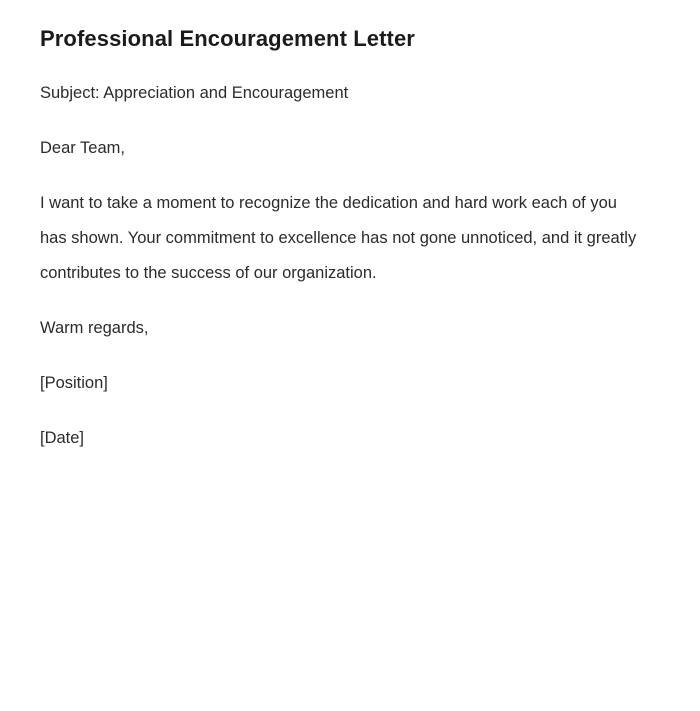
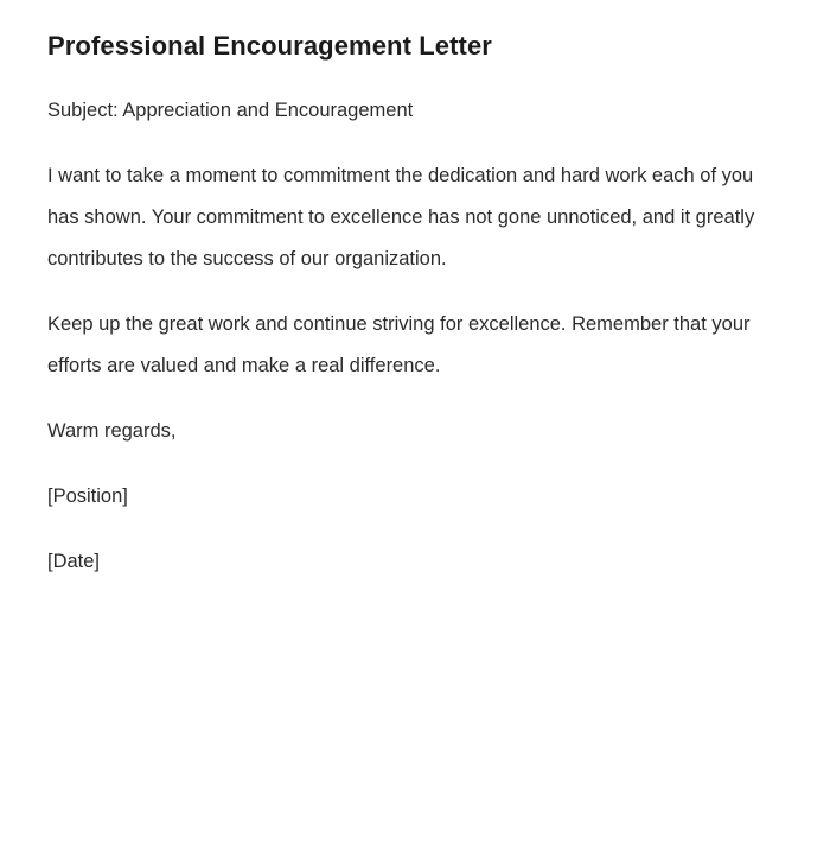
  Professional Encouragement Letter
  Subject: Appreciation and Encouragement
- Dear Team,
- I want to take a moment to recognize the dedication and hard work each of you has shown. Your commitment to excellence has not gone unnoticed, and it greatly contributes to the success of our organization.
+ I want to take a moment to commitment the dedication and hard work each of you has shown. Your commitment to excellence has not gone unnoticed, and it greatly contributes to the success of our organization.
+ Keep up the great work and continue striving for excellence. Remember that your efforts are valued and make a real difference.
  Warm regards,
  [Position]
  [Date]
